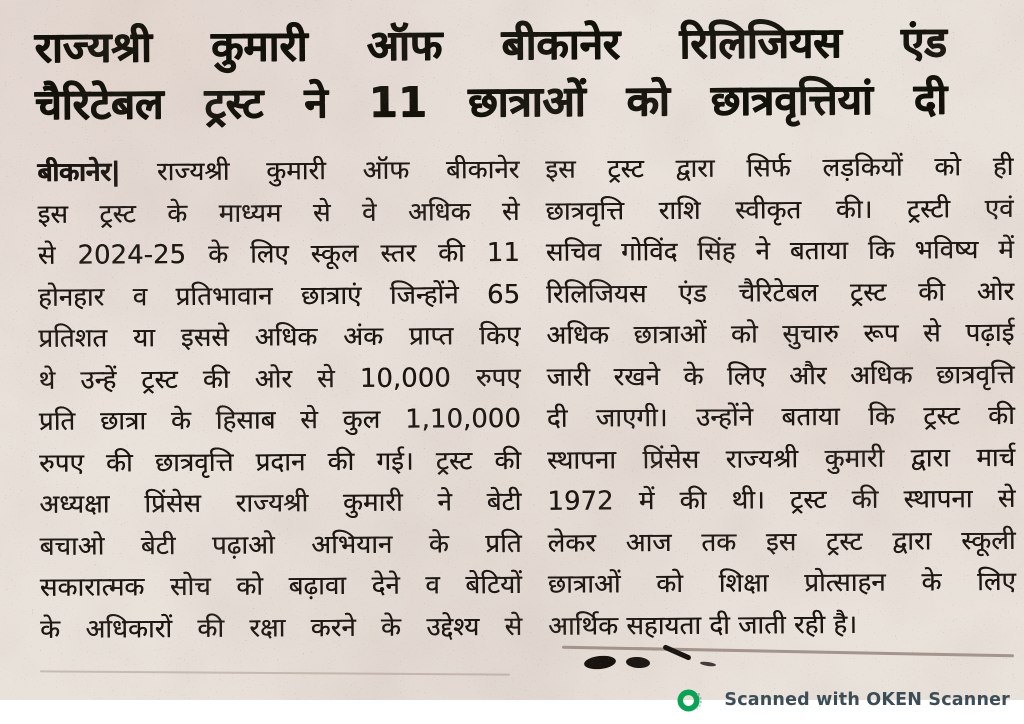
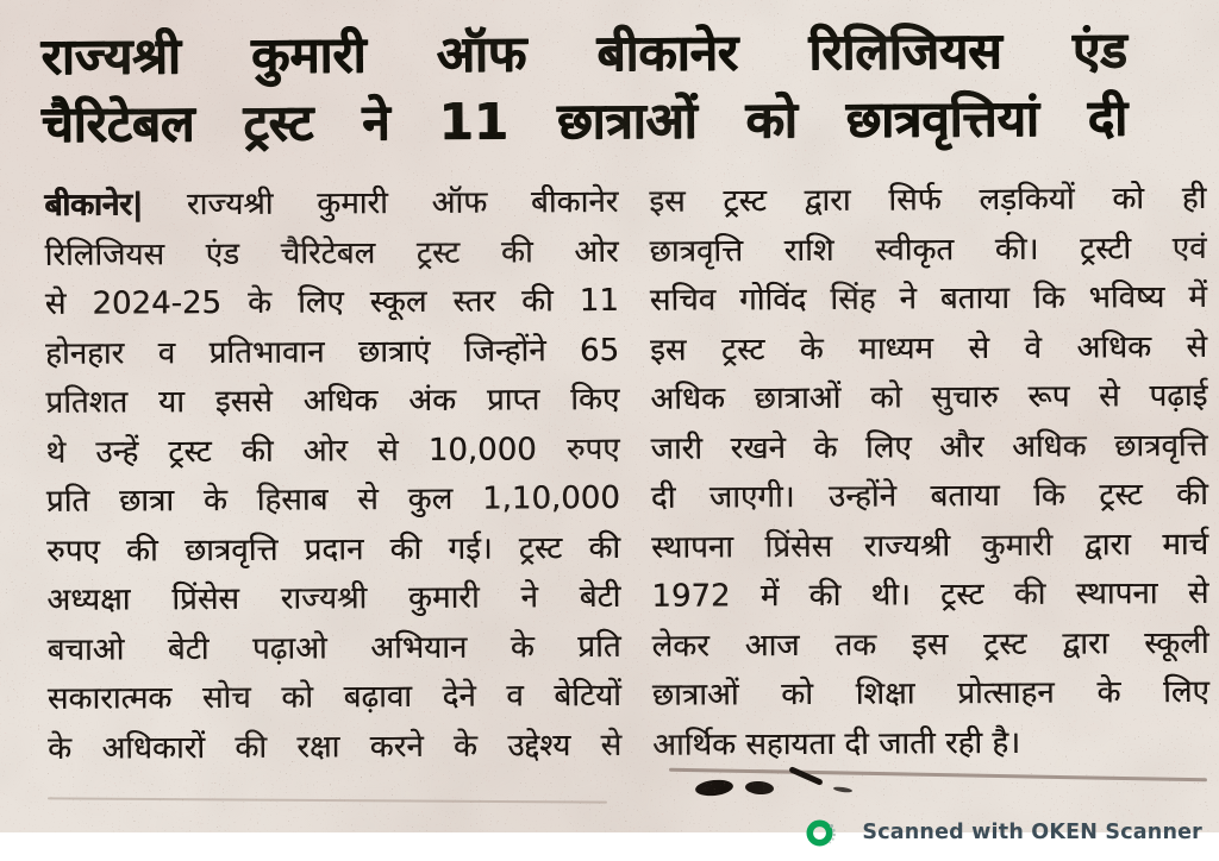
  राज्यश्री कुमारी ऑफ बीकानेर रिलिजियस एंड
  चैरिटेबल ट्रस्ट ने 11 छात्राओं को छात्रवृत्तियां दी
  बीकानेर| राज्यश्री कुमारी ऑफ बीकानेर
- इस ट्रस्ट के माध्यम से वे अधिक से
+ रिलिजियस एंड चैरिटेबल ट्रस्ट की ओर
  से 2024-25 के लिए स्कूल स्तर की 11
  होनहार व प्रतिभावान छात्राएं जिन्होंने 65
  प्रतिशत या इससे अधिक अंक प्राप्त किए
  थे उन्हें ट्रस्ट की ओर से 10,000 रुपए
  प्रति छात्रा के हिसाब से कुल 1,10,000
  रुपए की छात्रवृत्ति प्रदान की गई। ट्रस्ट की
  अध्यक्षा प्रिंसेस राज्यश्री कुमारी ने बेटी
  बचाओ बेटी पढ़ाओ अभियान के प्रति
  सकारात्मक सोच को बढ़ावा देने व बेटियों
  के अधिकारों की रक्षा करने के उद्देश्य से
  इस ट्रस्ट द्वारा सिर्फ लड़कियों को ही
  छात्रवृत्ति राशि स्वीकृत की। ट्रस्टी एवं
  सचिव गोविंद सिंह ने बताया कि भविष्य में
- रिलिजियस एंड चैरिटेबल ट्रस्ट की ओर
+ इस ट्रस्ट के माध्यम से वे अधिक से
  अधिक छात्राओं को सुचारु रूप से पढ़ाई
  जारी रखने के लिए और अधिक छात्रवृत्ति
  दी जाएगी। उन्होंने बताया कि ट्रस्ट की
  स्थापना प्रिंसेस राज्यश्री कुमारी द्वारा मार्च
  1972 में की थी। ट्रस्ट की स्थापना से
  लेकर आज तक इस ट्रस्ट द्वारा स्कूली
  छात्राओं को शिक्षा प्रोत्साहन के लिए
  आर्थिक सहायता दी जाती रही है।
  Scanned with OKEN Scanner
